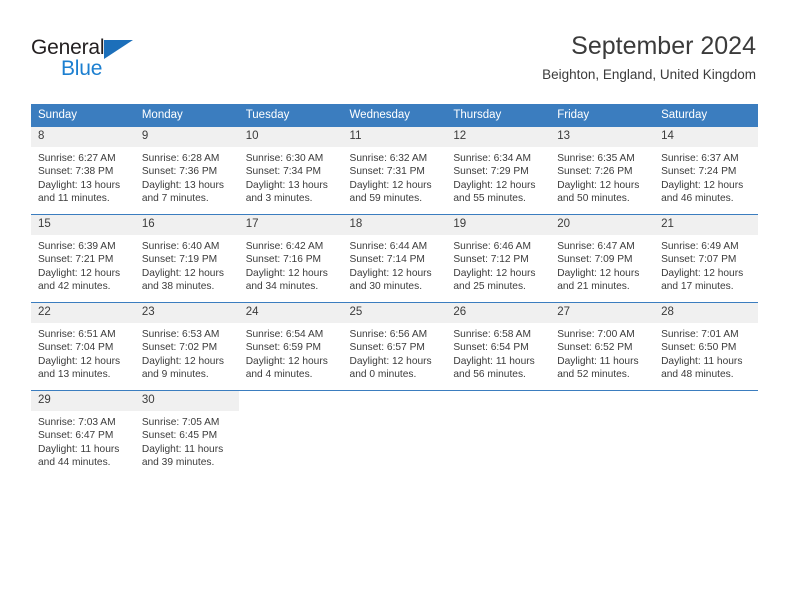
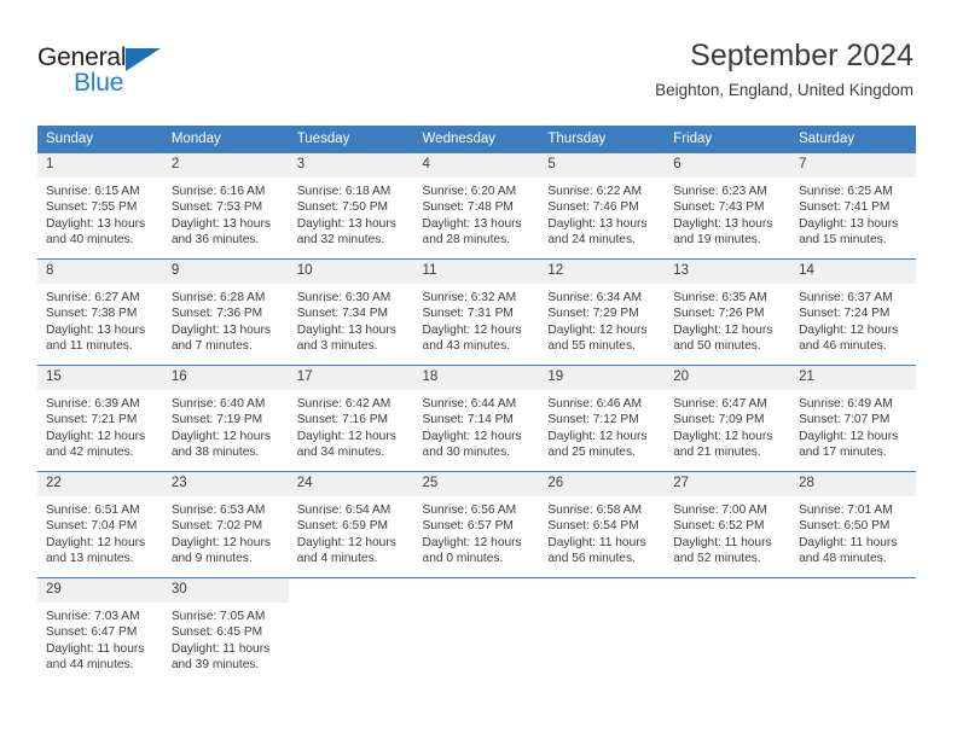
  General
  Blue
  September 2024
  Beighton, England, United Kingdom
  Sunday	Monday	Tuesday	Wednesday	Thursday	Friday	Saturday
+ 1 Sunrise: 6:15 AM Sunset: 7:55 PM Daylight: 13 hours and 40 minutes.	2 Sunrise: 6:16 AM Sunset: 7:53 PM Daylight: 13 hours and 36 minutes.	3 Sunrise: 6:18 AM Sunset: 7:50 PM Daylight: 13 hours and 32 minutes.	4 Sunrise: 6:20 AM Sunset: 7:48 PM Daylight: 13 hours and 28 minutes.	5 Sunrise: 6:22 AM Sunset: 7:46 PM Daylight: 13 hours and 24 minutes.	6 Sunrise: 6:23 AM Sunset: 7:43 PM Daylight: 13 hours and 19 minutes.	7 Sunrise: 6:25 AM Sunset: 7:41 PM Daylight: 13 hours and 15 minutes.
- 8 Sunrise: 6:27 AM Sunset: 7:38 PM Daylight: 13 hours and 11 minutes.	9 Sunrise: 6:28 AM Sunset: 7:36 PM Daylight: 13 hours and 7 minutes.	10 Sunrise: 6:30 AM Sunset: 7:34 PM Daylight: 13 hours and 3 minutes.	11 Sunrise: 6:32 AM Sunset: 7:31 PM Daylight: 12 hours and 59 minutes.	12 Sunrise: 6:34 AM Sunset: 7:29 PM Daylight: 12 hours and 55 minutes.	13 Sunrise: 6:35 AM Sunset: 7:26 PM Daylight: 12 hours and 50 minutes.	14 Sunrise: 6:37 AM Sunset: 7:24 PM Daylight: 12 hours and 46 minutes.
+ 8 Sunrise: 6:27 AM Sunset: 7:38 PM Daylight: 13 hours and 11 minutes.	9 Sunrise: 6:28 AM Sunset: 7:36 PM Daylight: 13 hours and 7 minutes.	10 Sunrise: 6:30 AM Sunset: 7:34 PM Daylight: 13 hours and 3 minutes.	11 Sunrise: 6:32 AM Sunset: 7:31 PM Daylight: 12 hours and 43 minutes.	12 Sunrise: 6:34 AM Sunset: 7:29 PM Daylight: 12 hours and 55 minutes.	13 Sunrise: 6:35 AM Sunset: 7:26 PM Daylight: 12 hours and 50 minutes.	14 Sunrise: 6:37 AM Sunset: 7:24 PM Daylight: 12 hours and 46 minutes.
  15 Sunrise: 6:39 AM Sunset: 7:21 PM Daylight: 12 hours and 42 minutes.	16 Sunrise: 6:40 AM Sunset: 7:19 PM Daylight: 12 hours and 38 minutes.	17 Sunrise: 6:42 AM Sunset: 7:16 PM Daylight: 12 hours and 34 minutes.	18 Sunrise: 6:44 AM Sunset: 7:14 PM Daylight: 12 hours and 30 minutes.	19 Sunrise: 6:46 AM Sunset: 7:12 PM Daylight: 12 hours and 25 minutes.	20 Sunrise: 6:47 AM Sunset: 7:09 PM Daylight: 12 hours and 21 minutes.	21 Sunrise: 6:49 AM Sunset: 7:07 PM Daylight: 12 hours and 17 minutes.
  22 Sunrise: 6:51 AM Sunset: 7:04 PM Daylight: 12 hours and 13 minutes.	23 Sunrise: 6:53 AM Sunset: 7:02 PM Daylight: 12 hours and 9 minutes.	24 Sunrise: 6:54 AM Sunset: 6:59 PM Daylight: 12 hours and 4 minutes.	25 Sunrise: 6:56 AM Sunset: 6:57 PM Daylight: 12 hours and 0 minutes.	26 Sunrise: 6:58 AM Sunset: 6:54 PM Daylight: 11 hours and 56 minutes.	27 Sunrise: 7:00 AM Sunset: 6:52 PM Daylight: 11 hours and 52 minutes.	28 Sunrise: 7:01 AM Sunset: 6:50 PM Daylight: 11 hours and 48 minutes.
  29 Sunrise: 7:03 AM Sunset: 6:47 PM Daylight: 11 hours and 44 minutes.	30 Sunrise: 7:05 AM Sunset: 6:45 PM Daylight: 11 hours and 39 minutes.
